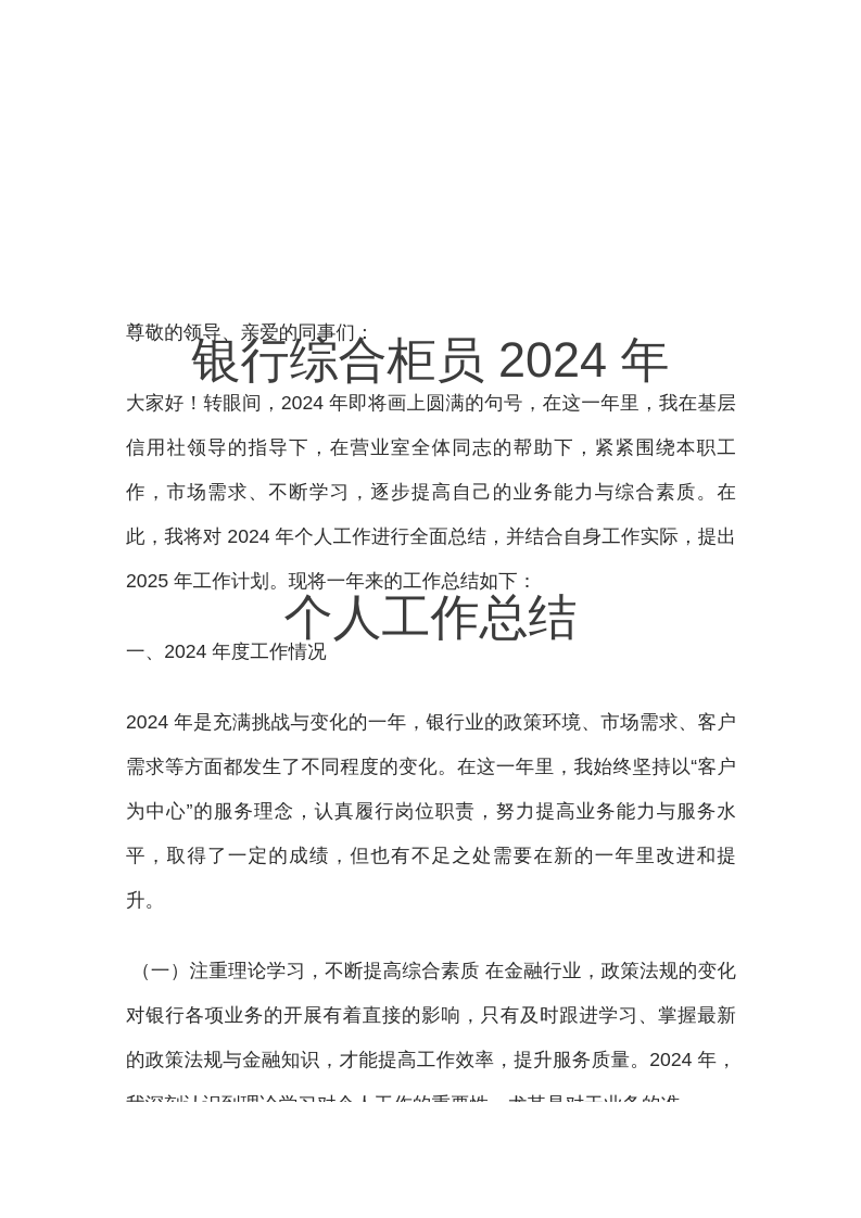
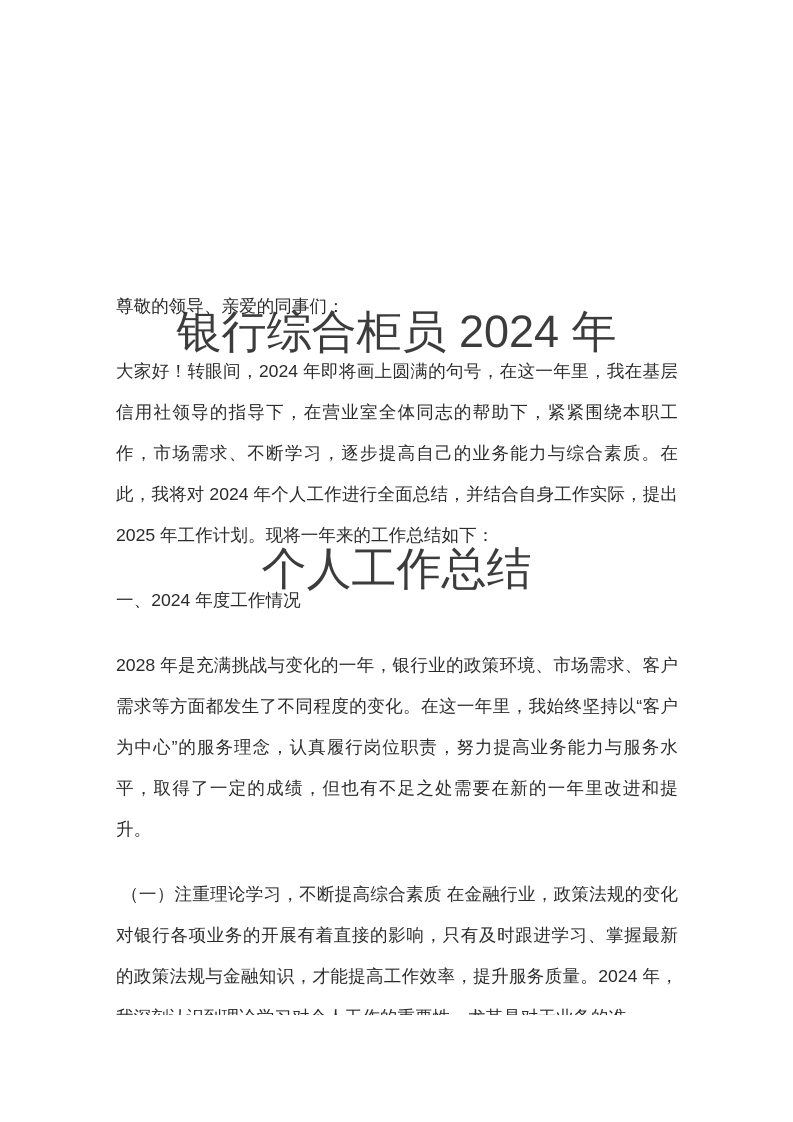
  银行综合柜员 2024 年
  个人工作总结
  尊敬的领导、亲爱的同事们：
  大家好！转眼间，2024 年即将画上圆满的句号，在这一年里，我在基层信用社领导的指导下，在营业室全体同志的帮助下，紧紧围绕本职工作，市场需求、不断学习，逐步提高自己的业务能力与综合素质。在此，我将对 2024 年个人工作进行全面总结，并结合自身工作实际，提出 2025 年工作计划。现将一年来的工作总结如下：
  一、2024 年度工作情况
- 2024 年是充满挑战与变化的一年，银行业的政策环境、市场需求、客户需求等方面都发生了不同程度的变化。在这一年里，我始终坚持以“客户为中心”的服务理念，认真履行岗位职责，努力提高业务能力与服务水平，取得了一定的成绩，但也有不足之处需要在新的一年里改进和提升。
+ 2028 年是充满挑战与变化的一年，银行业的政策环境、市场需求、客户需求等方面都发生了不同程度的变化。在这一年里，我始终坚持以“客户为中心”的服务理念，认真履行岗位职责，努力提高业务能力与服务水平，取得了一定的成绩，但也有不足之处需要在新的一年里改进和提升。
  （一）注重理论学习，不断提高综合素质 在金融行业，政策法规的变化对银行各项业务的开展有着直接的影响，只有及时跟进学习、掌握最新的政策法规与金融知识，才能提高工作效率，提升服务质量。2024 年，
